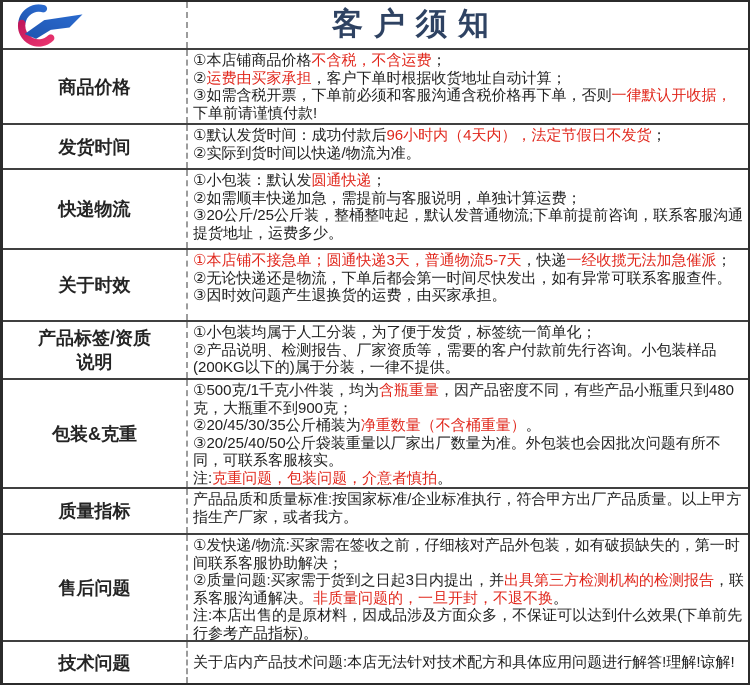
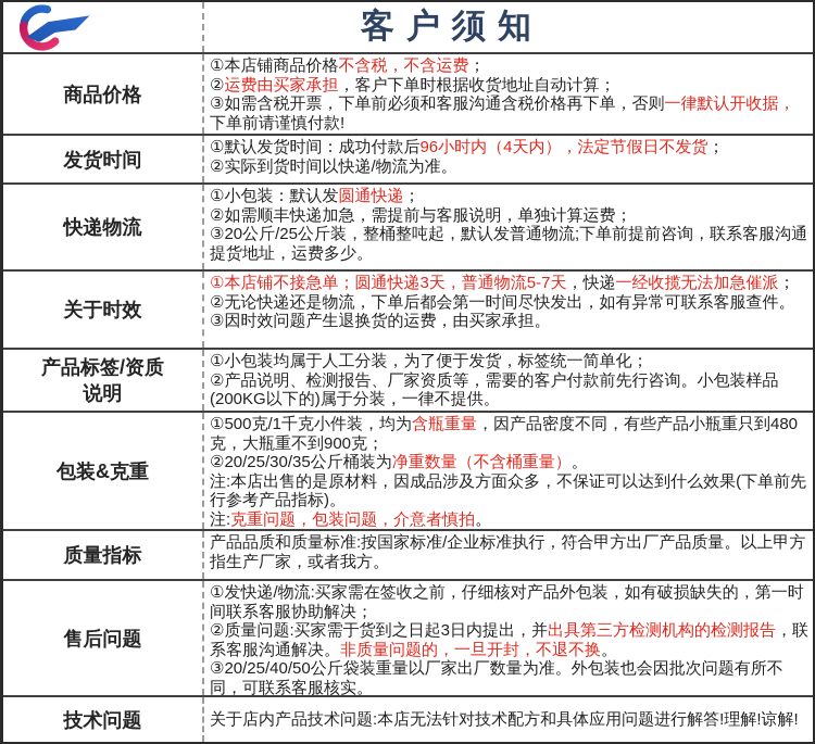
  客户须知
  商品价格
  ①本店铺商品价格不含税，不含运费；
  ②运费由买家承担，客户下单时根据收货地址自动计算；
  ③如需含税开票，下单前必须和客服沟通含税价格再下单，否则一律默认开收据，下单前请谨慎付款!
  发货时间
  ①默认发货时间：成功付款后96小时内（4天内），法定节假日不发货；
  ②实际到货时间以快递/物流为准。
  快递物流
  ①小包装：默认发圆通快递；
  ②如需顺丰快递加急，需提前与客服说明，单独计算运费；
  ③20公斤/25公斤装，整桶整吨起，默认发普通物流;下单前提前咨询，联系客服沟通提货地址，运费多少。
  关于时效
  ①本店铺不接急单；圆通快递3天，普通物流5-7天，快递一经收揽无法加急催派；
  ②无论快递还是物流，下单后都会第一时间尽快发出，如有异常可联系客服查件。
  ③因时效问题产生退换货的运费，由买家承担。
  产品标签/资质
  说明
  ①小包装均属于人工分装，为了便于发货，标签统一简单化；
  ②产品说明、检测报告、厂家资质等，需要的客户付款前先行咨询。小包装样品(200KG以下的)属于分装，一律不提供。
  包装&克重
  ①500克/1千克小件装，均为含瓶重量，因产品密度不同，有些产品小瓶重只到480克，大瓶重不到900克；
- ②20/45/30/35公斤桶装为净重数量（不含桶重量）。
+ ②20/25/30/35公斤桶装为净重数量（不含桶重量）。
- ③20/25/40/50公斤袋装重量以厂家出厂数量为准。外包装也会因批次问题有所不同，可联系客服核实。
+ 注:本店出售的是原材料，因成品涉及方面众多，不保证可以达到什么效果(下单前先行参考产品指标)。
  注:克重问题，包装问题，介意者慎拍。
  质量指标
  产品品质和质量标准:按国家标准/企业标准执行，符合甲方出厂产品质量。以上甲方指生产厂家，或者我方。
  售后问题
  ①发快递/物流:买家需在签收之前，仔细核对产品外包装，如有破损缺失的，第一时间联系客服协助解决；
  ②质量问题:买家需于货到之日起3日内提出，并出具第三方检测机构的检测报告，联系客服沟通解决。非质量问题的，一旦开封，不退不换。
- 注:本店出售的是原材料，因成品涉及方面众多，不保证可以达到什么效果(下单前先行参考产品指标)。
+ ③20/25/40/50公斤袋装重量以厂家出厂数量为准。外包装也会因批次问题有所不同，可联系客服核实。
  技术问题
  关于店内产品技术问题:本店无法针对技术配方和具体应用问题进行解答!理解!谅解!
